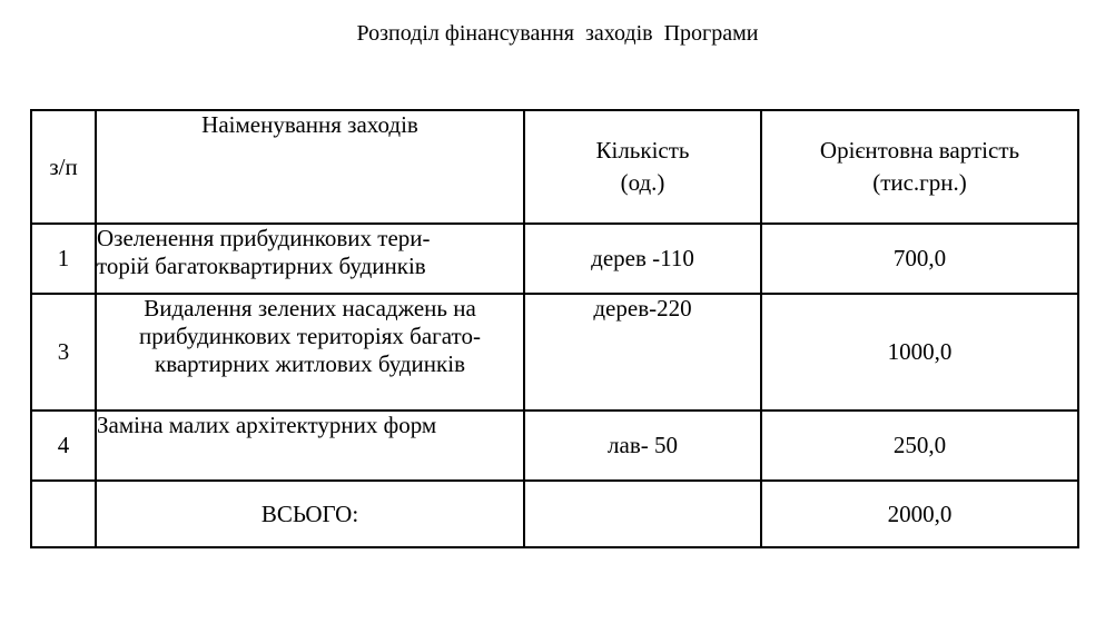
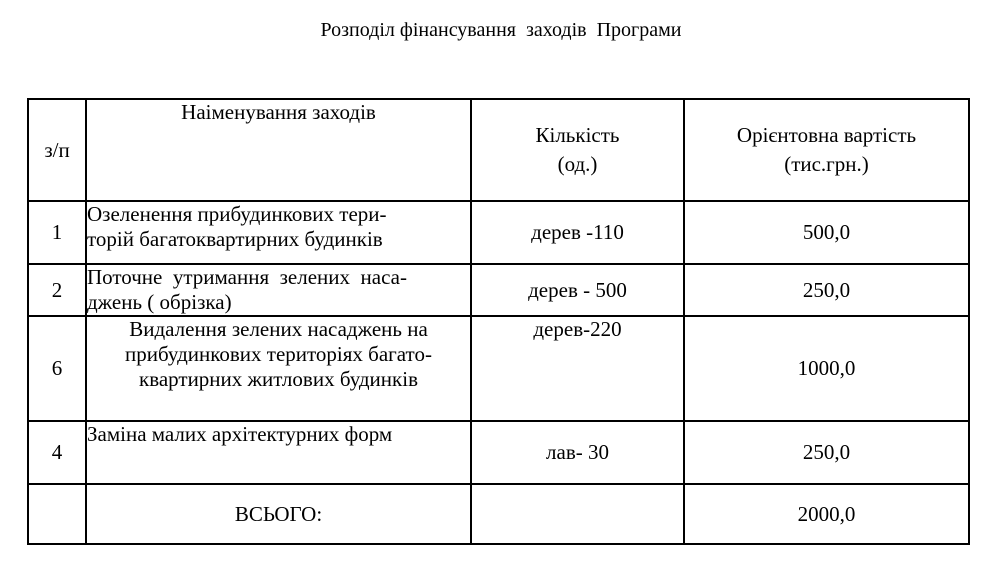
  Розподіл фінансування заходів Програми
  з/п	Наіменування заходів	Кількість (од.)	Орієнтовна вартість (тис.грн.)
- 1	Озеленення прибудинкових тери- торій багатоквартирних будинків	дерев -110	700,0
+ 1	Озеленення прибудинкових тери- торій багатоквартирних будинків	дерев -110	500,0
+ 2	Поточне утримання зелених наса- джень ( обрізка)	дерев - 500	250,0
- 3	Видалення зелених насаджень на прибудинкових територіях багато- квартирних житлових будинків	дерев-220	1000,0
+ 6	Видалення зелених насаджень на прибудинкових територіях багато- квартирних житлових будинків	дерев-220	1000,0
- 4	Заміна малих архітектурних форм	лав- 50	250,0
+ 4	Заміна малих архітектурних форм	лав- 30	250,0
  	ВСЬОГО:		2000,0
